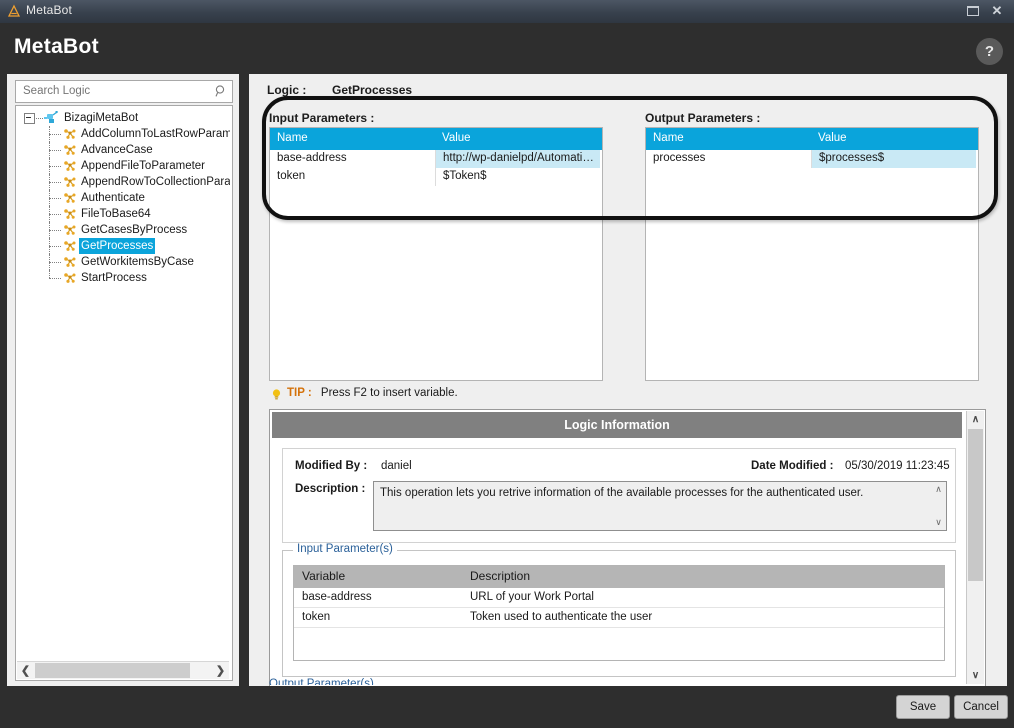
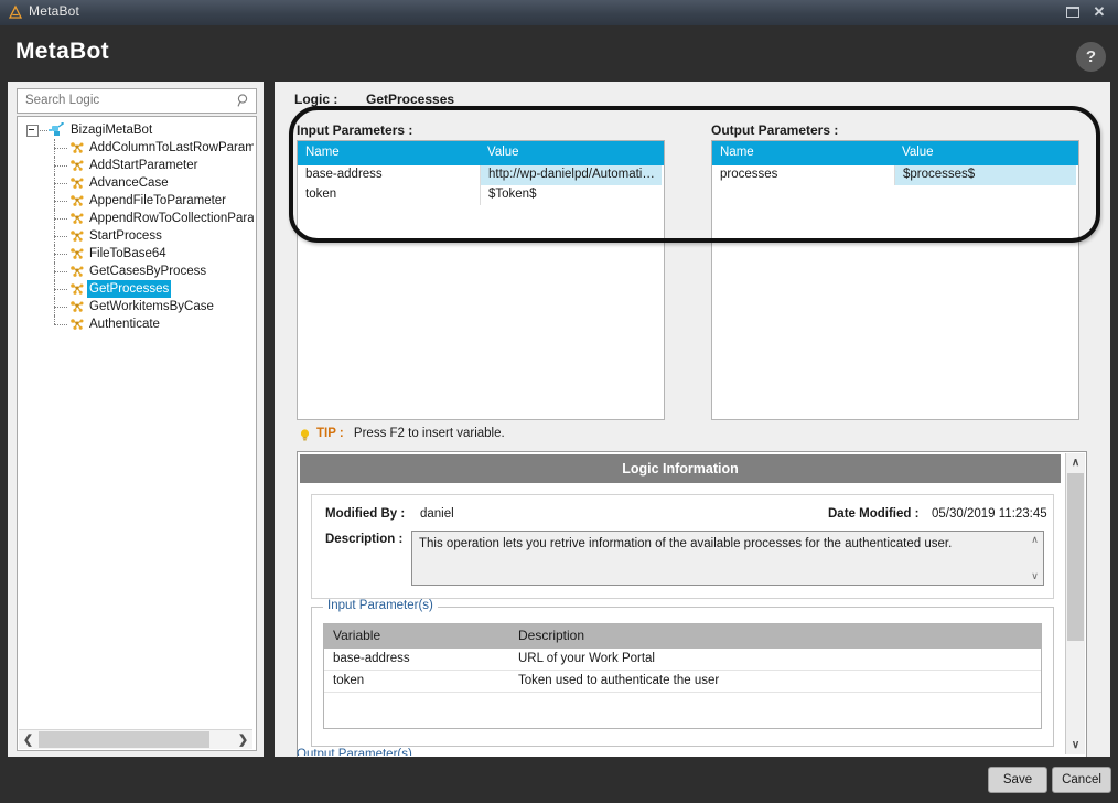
  MetaBot
  ✕
  MetaBot
  ?
  Search Logic
  BizagiMetaBot
  AddColumnToLastRowParam
+ AddStartParameter
  AdvanceCase
  AppendFileToParameter
  AppendRowToCollectionPara
- Authenticate
+ StartProcess
  FileToBase64
  GetCasesByProcess
  GetProcesses
  GetWorkitemsByCase
- StartProcess
+ Authenticate
  ❮
  ❯
  Logic :
  GetProcesses
  Input Parameters :
  Name
  Value
  base-address
  http://wp-danielpd/Automation..
  token
  $Token$
  Output Parameters :
  Name
  Value
  processes
  $processes$
  TIP : Press F2 to insert variable.
  Logic Information
  Modified By :
  daniel
  Date Modified :
  05/30/2019 11:23:45
  Description :
  This operation lets you retrive information of the available processes for the authenticated user.
  ∧
  ∨
  Input Parameter(s)
  Variable
  Description
  base-address
  URL of your Work Portal
  token
  Token used to authenticate the user
  ∧
  ∨
  Output Parameter(s)
  Save
  Cancel
